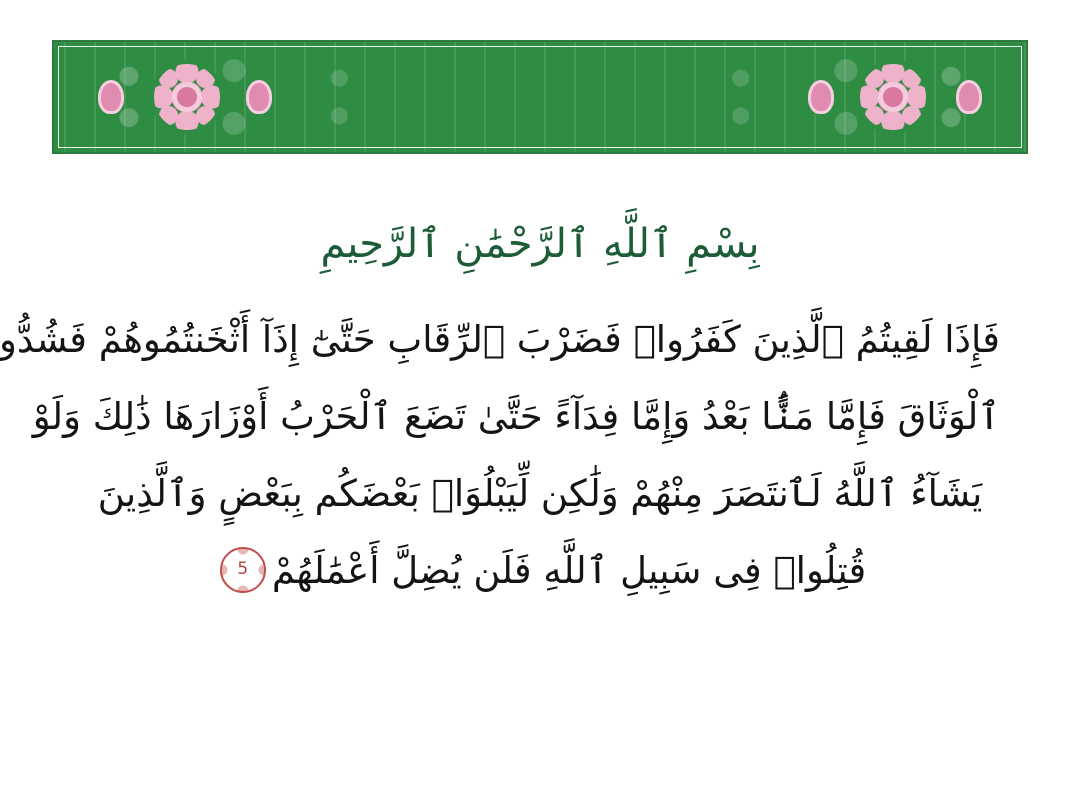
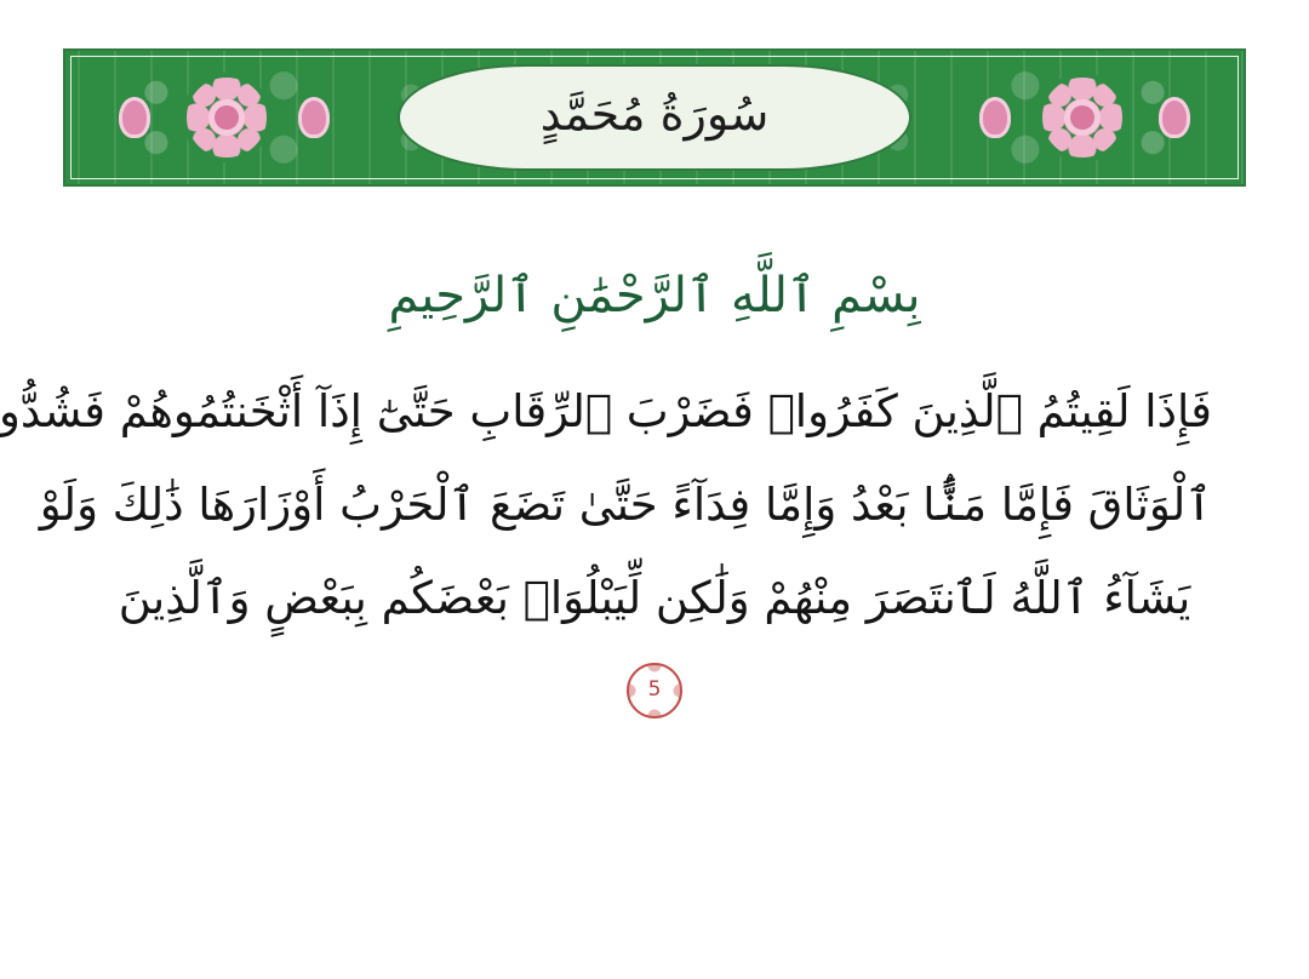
+ سُورَةُ مُحَمَّدٍ
  بِسْمِ ٱللَّهِ ٱلرَّحْمَٰنِ ٱلرَّحِيمِ
  فَإِذَا لَقِيتُمُ ٱلَّذِينَ كَفَرُوا۟ فَضَرْبَ ٱلرِّقَابِ حَتَّىٰٓ إِذَآ أَثْخَنتُمُوهُمْ فَشُدُّو
  ٱلْوَثَاقَ فَإِمَّا مَنًّۢا بَعْدُ وَإِمَّا فِدَآءً حَتَّىٰ تَضَعَ ٱلْحَرْبُ أَوْزَارَهَا ذَٰلِكَ وَلَوْ
  يَشَآءُ ٱللَّهُ لَٱنتَصَرَ مِنْهُمْ وَلَٰكِن لِّيَبْلُوَا۟ بَعْضَكُم بِبَعْضٍ وَٱلَّذِينَ
- قُتِلُوا۟ فِى سَبِيلِ ٱللَّهِ فَلَن يُضِلَّ أَعْمَٰلَهُمْ
  5
